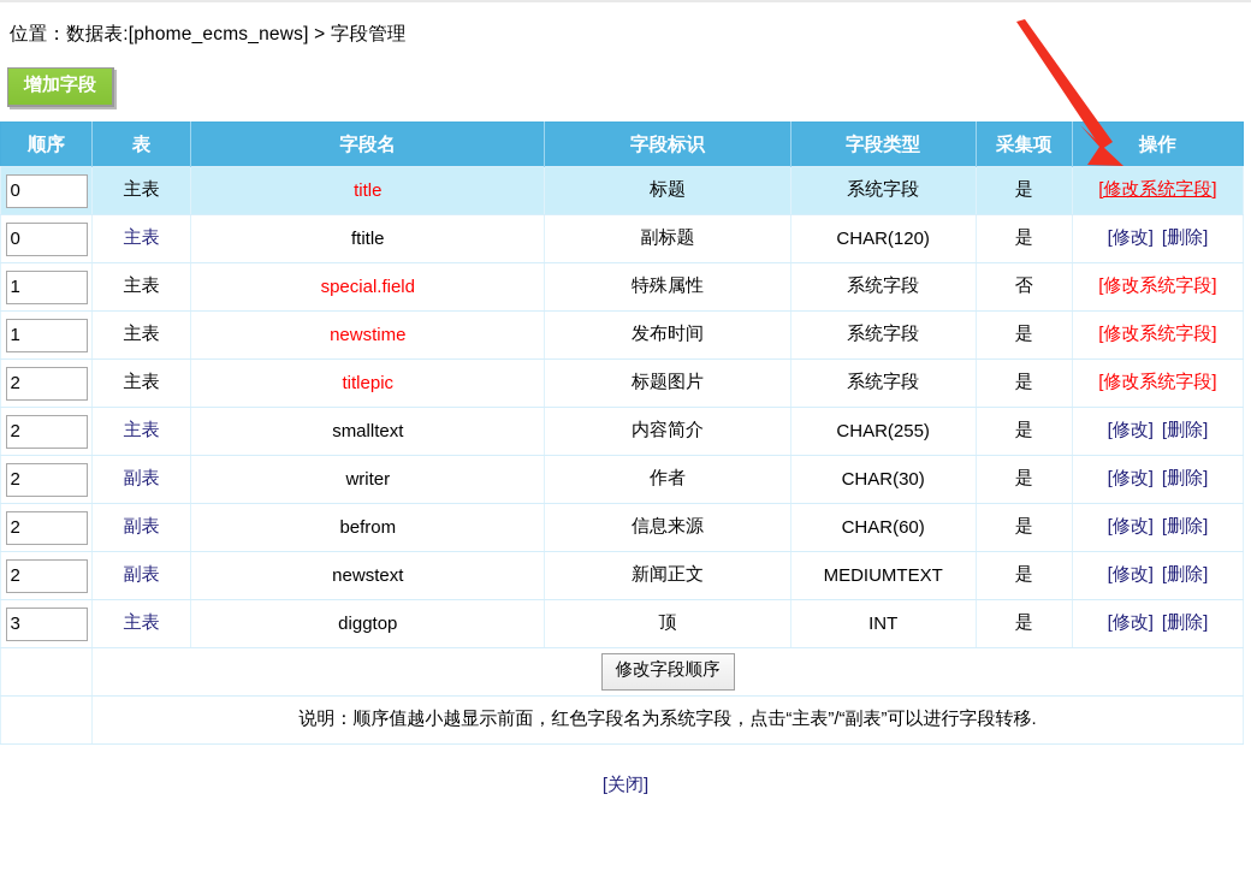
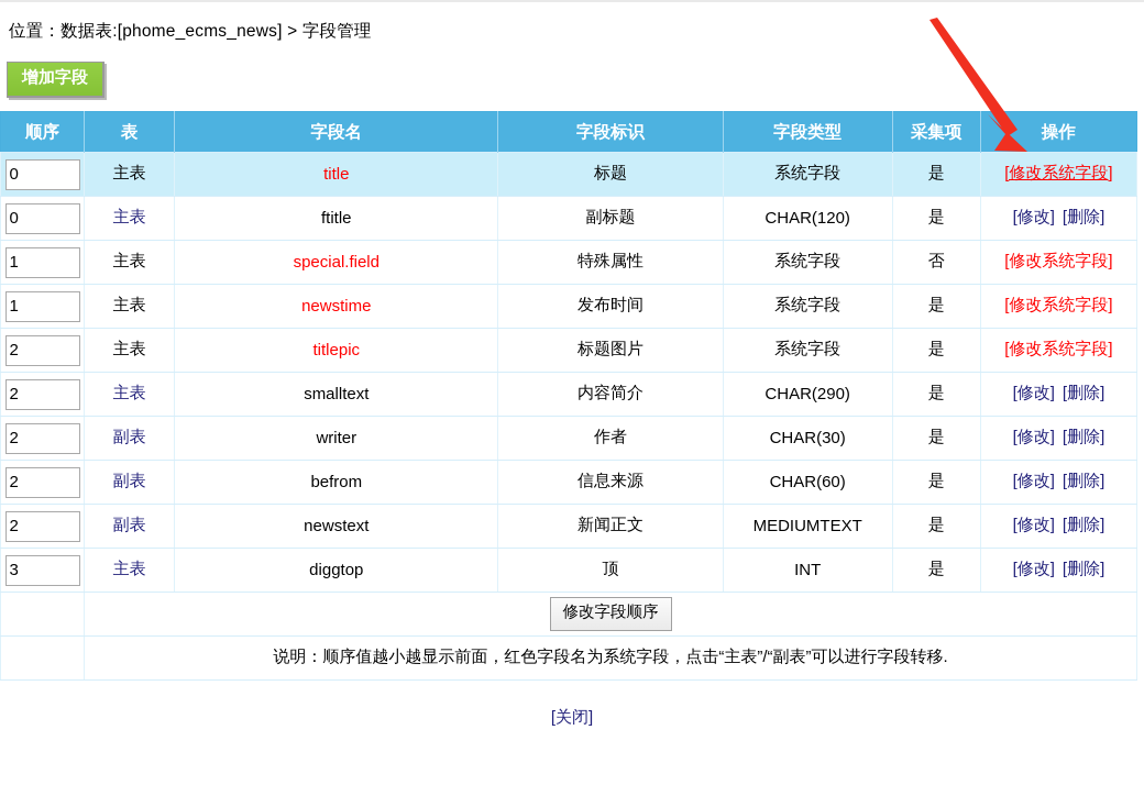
  位置：数据表:[phome_ecms_news] > 字段管理
  增加字段
  顺序	表	字段名	字段标识	字段类型	采集项	操作
  0	主表	title	标题	系统字段	是	[修改系统字段]
  0	主表	ftitle	副标题	CHAR(120)	是	[修改] [删除]
  1	主表	special.field	特殊属性	系统字段	否	[修改系统字段]
  1	主表	newstime	发布时间	系统字段	是	[修改系统字段]
  2	主表	titlepic	标题图片	系统字段	是	[修改系统字段]
- 2	主表	smalltext	内容简介	CHAR(255)	是	[修改] [删除]
+ 2	主表	smalltext	内容简介	CHAR(290)	是	[修改] [删除]
  2	副表	writer	作者	CHAR(30)	是	[修改] [删除]
  2	副表	befrom	信息来源	CHAR(60)	是	[修改] [删除]
  2	副表	newstext	新闻正文	MEDIUMTEXT	是	[修改] [删除]
  3	主表	diggtop	顶	INT	是	[修改] [删除]
  	修改字段顺序
  	说明：顺序值越小越显示前面，红色字段名为系统字段，点击“主表”/“副表”可以进行字段转移.
  [关闭]
